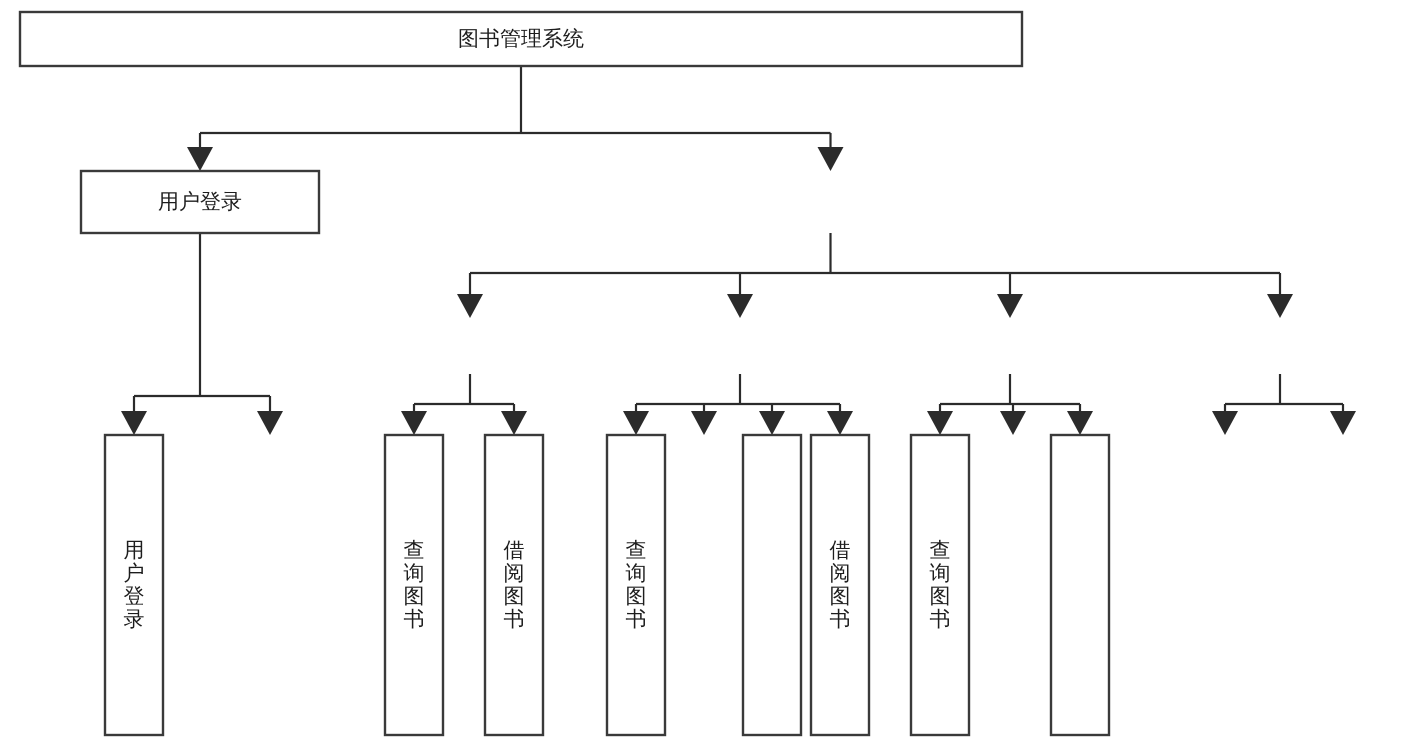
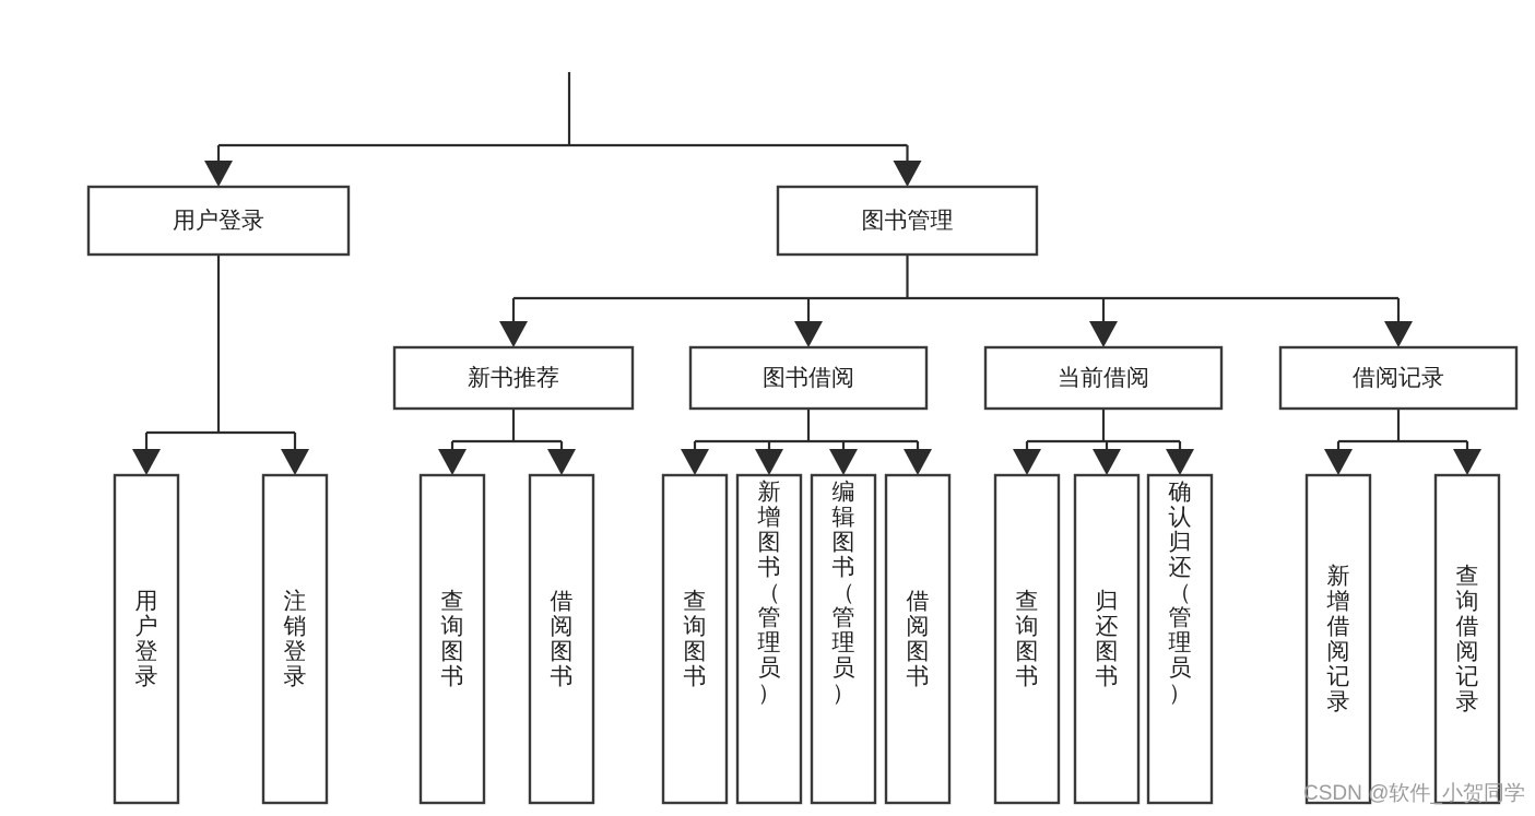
- 图书管理系统
  用户登录
+ 图书管理
+ 新书推荐
+ 图书借阅
+ 当前借阅
+ 借阅记录
  用户登录
+ 注销登录
  查询图书
  借阅图书
  查询图书
+ 新增图书（管理员）
+ 编辑图书（管理员）
  借阅图书
  查询图书
+ 归还图书
+ 确认归还（管理员）
+ 新增借阅记录
+ 查询借阅记录
+ CSDN @软件_小贺同学
